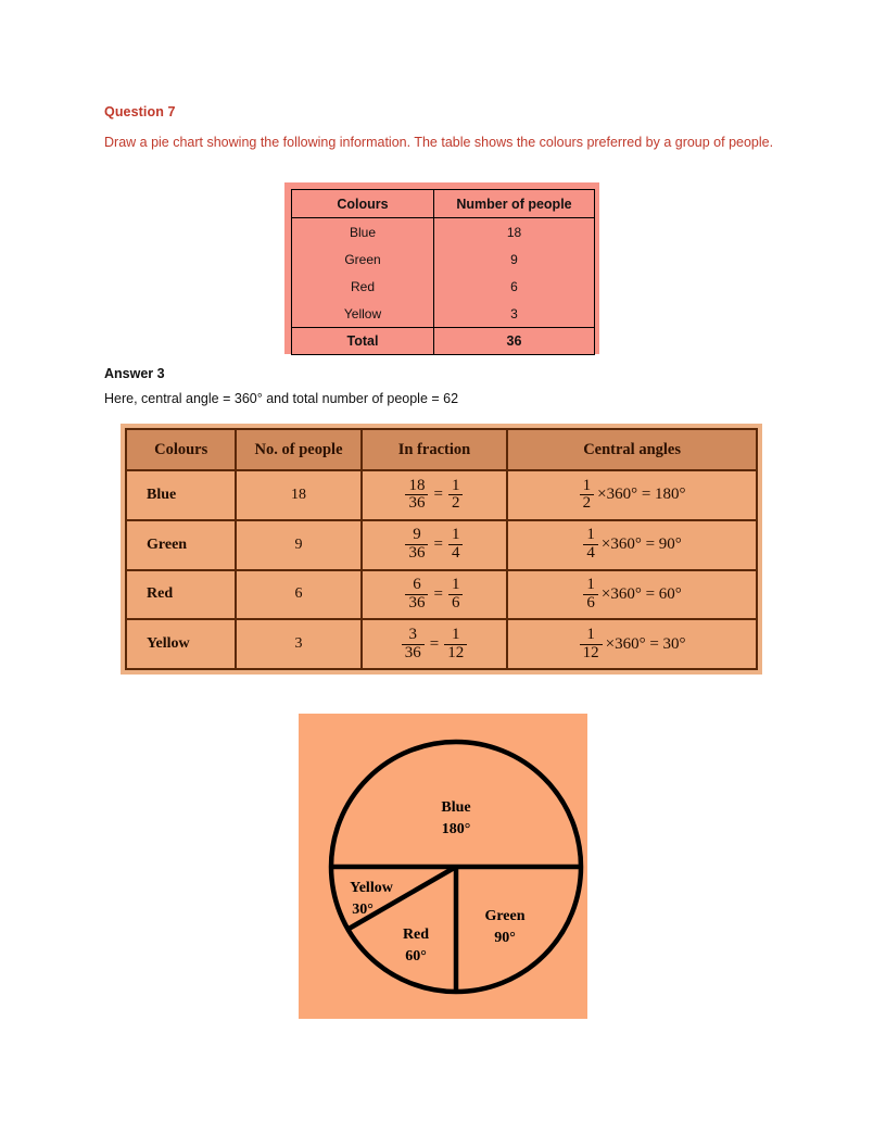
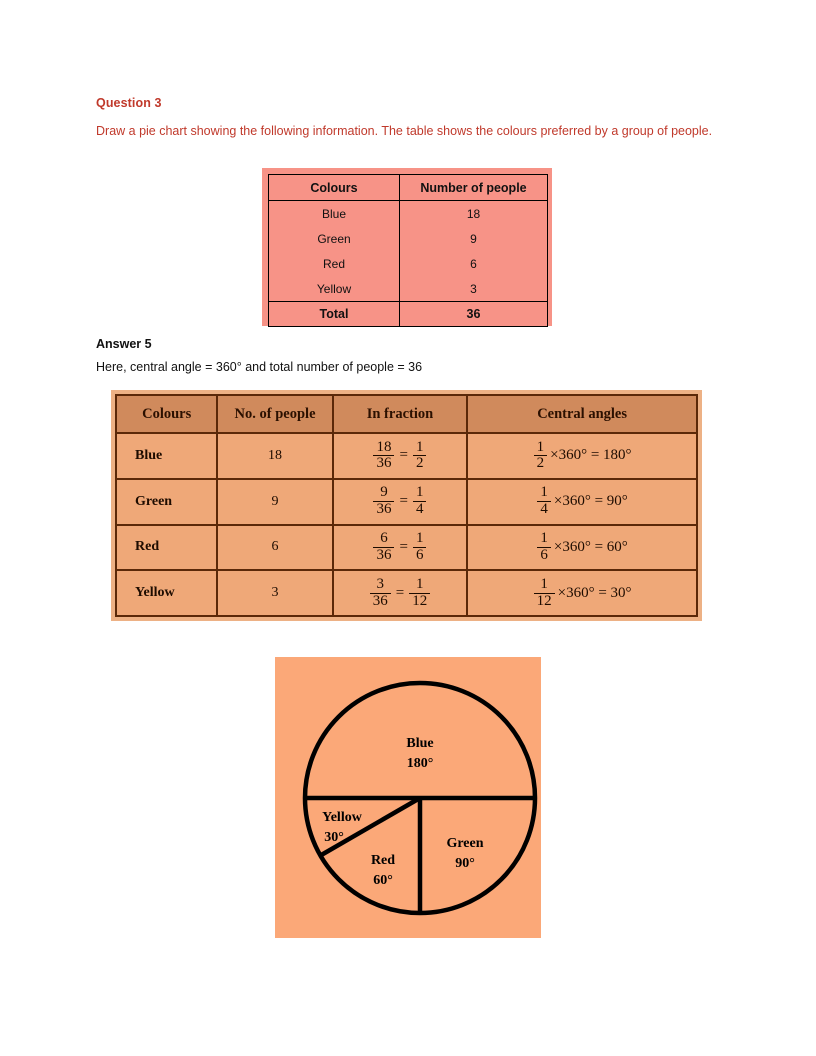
- Question 7
+ Question 3
  Draw a pie chart showing the following information. The table shows the colours preferred by a group of people.
  Colours	Number of people
  Blue	18
  Green	9
  Red	6
  Yellow	3
  Total	36
- Answer 3
+ Answer 5
- Here, central angle = 360° and total number of people = 62
+ Here, central angle = 360° and total number of people = 36
  Colours	No. of people	In fraction	Central angles
  Blue	18	18 36 = 1 2	1 2 ×360° = 180°
  Green	9	9 36 = 1 4	1 4 ×360° = 90°
  Red	6	6 36 = 1 6	1 6 ×360° = 60°
  Yellow	3	3 36 = 1 12	1 12 ×360° = 30°
  Blue
  180°
  Green
  90°
  Red
  60°
  Yellow
  30°
